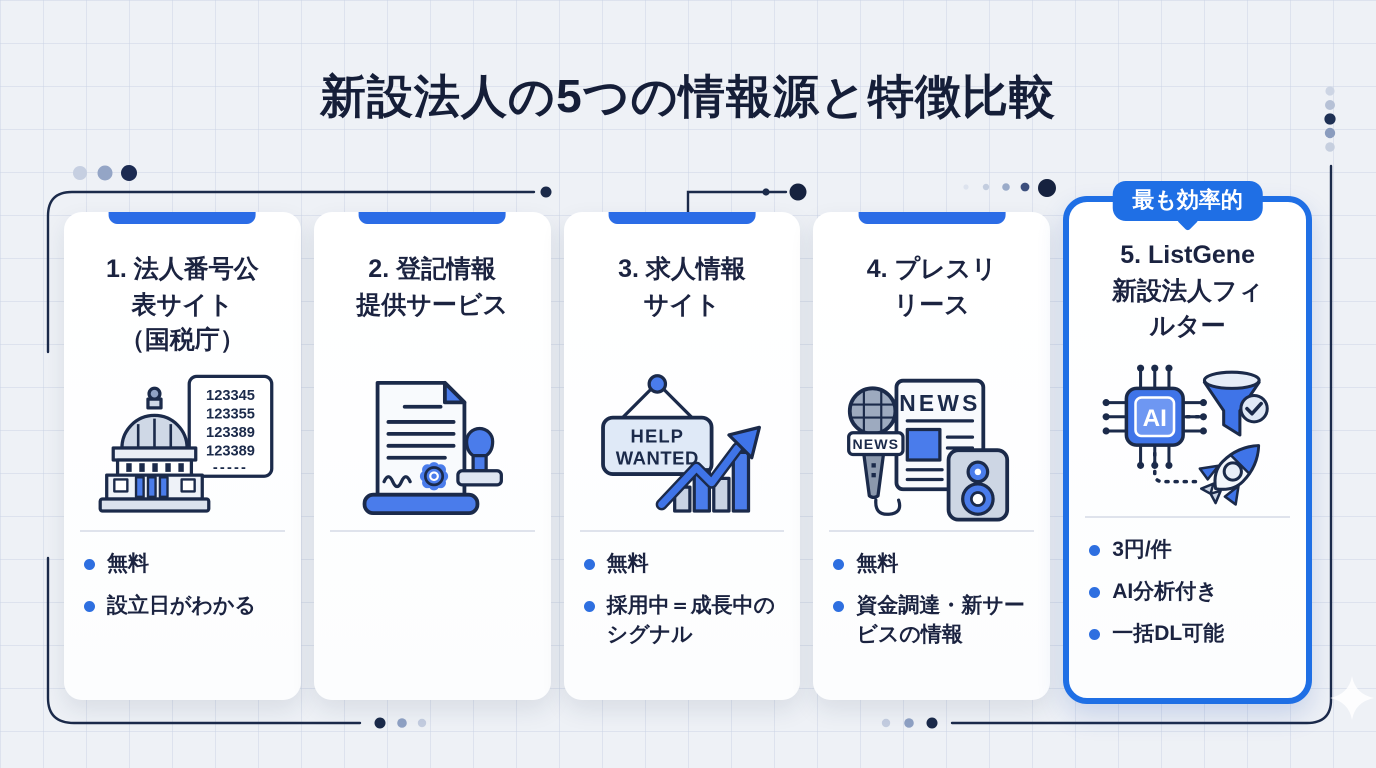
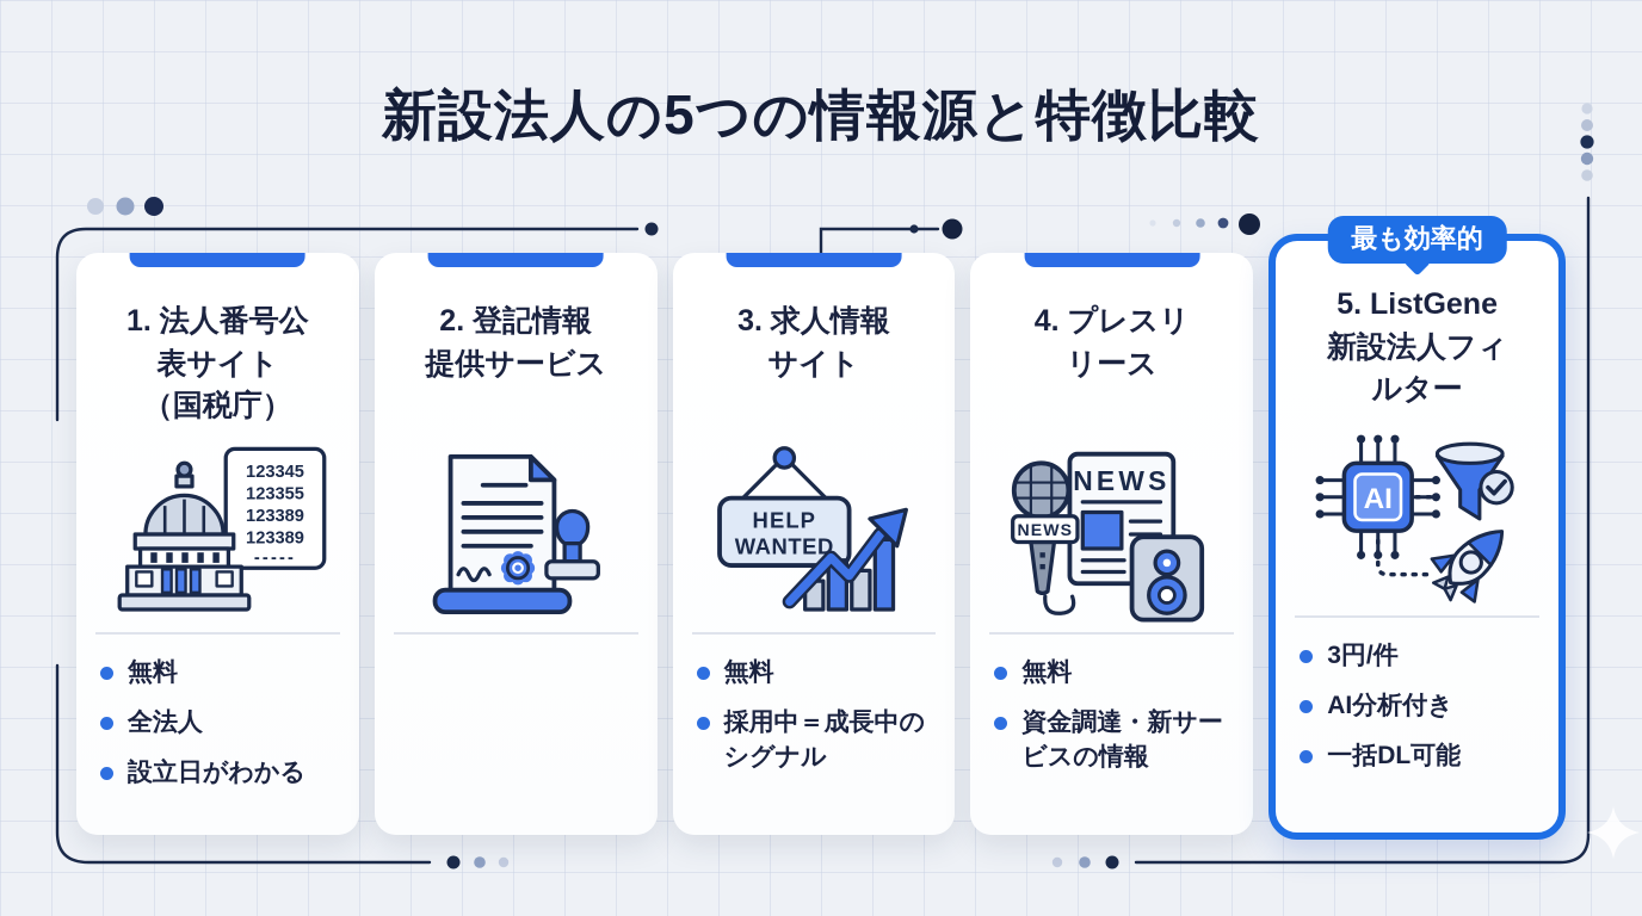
  新設法人の5つの情報源と特徴比較
  1. 法人番号公
  表サイト
  （国税庁）
  123345
  123355
  123389
  123389
  -----
  無料
+ 全法人
  設立日がわかる
  2. 登記情報
  提供サービス
  3. 求人情報
  サイト
  HELP
  WANTED
  無料
  採用中＝成長中のシグナル
  4. プレスリ
  リース
  NEWS
  NEWS
  無料
  資金調達・新サービスの情報
  最も効率的
  5. ListGene
  新設法人フィ
  ルター
  AI
  3円/件
  AI分析付き
  一括DL可能
